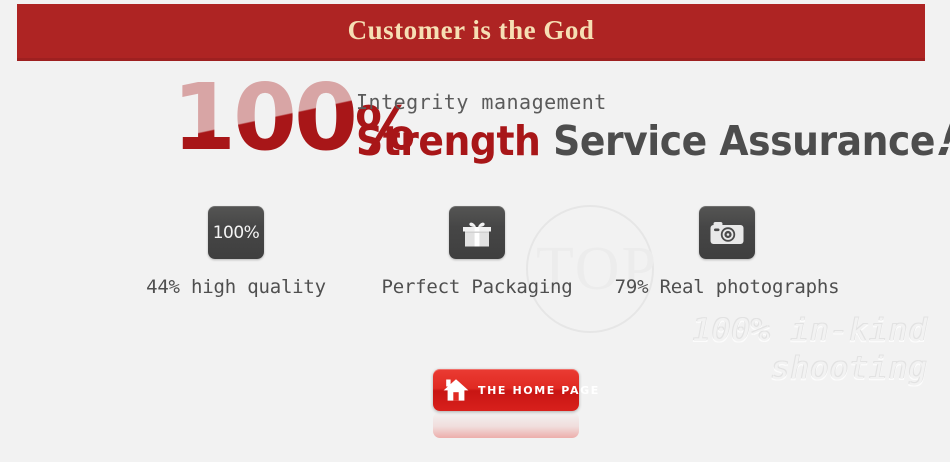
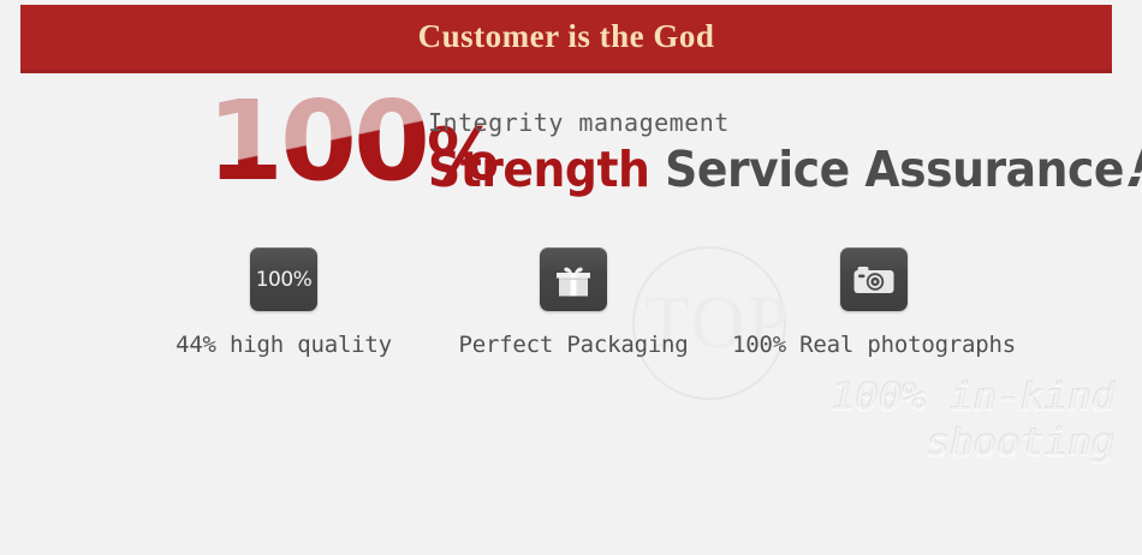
  Customer is the God
  TOP
  100%
  Integrity management
  100%
  44% high quality
  Perfect Packaging
- 79% Real photographs
+ 100% Real photographs
  100% in-kind
  shooting
- THE HOME PAGE
